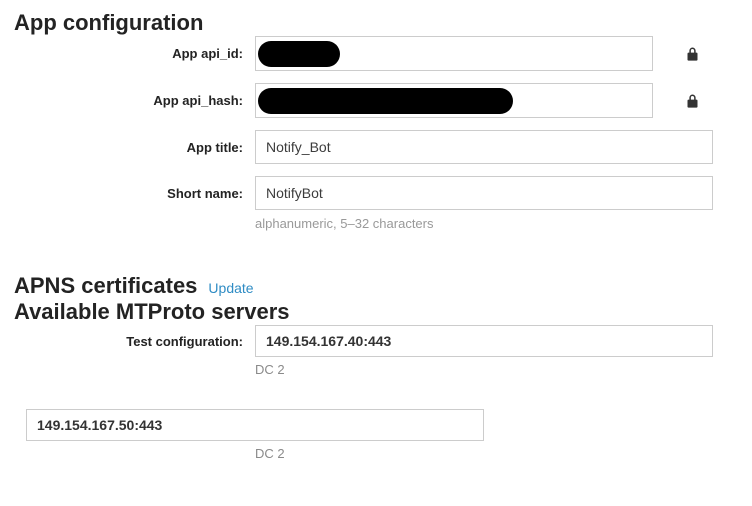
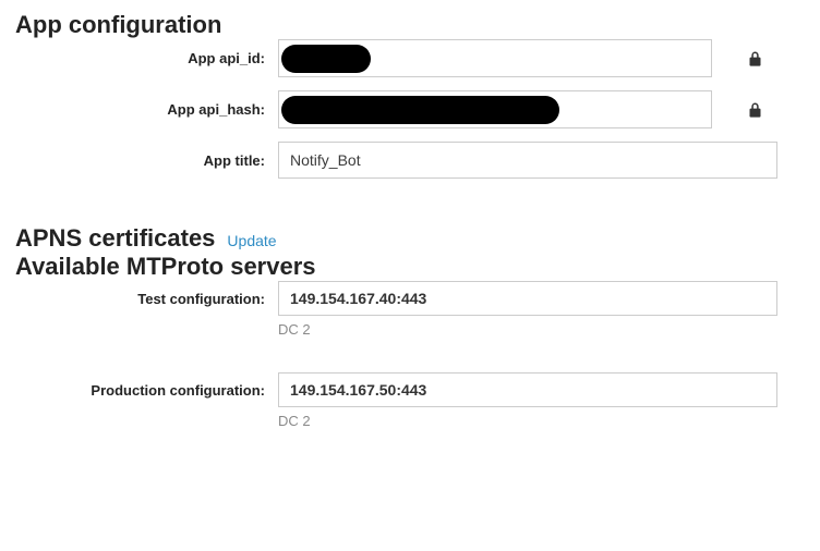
  App configuration
  App api_id:
  App api_hash:
  App title:
  Notify_Bot
- Short name:
- NotifyBot
- alphanumeric, 5–32 characters
  APNS certificates
  Update
  Available MTProto servers
  Test configuration:
  149.154.167.40:443
  DC 2
+ Production configuration:
  149.154.167.50:443
  DC 2
